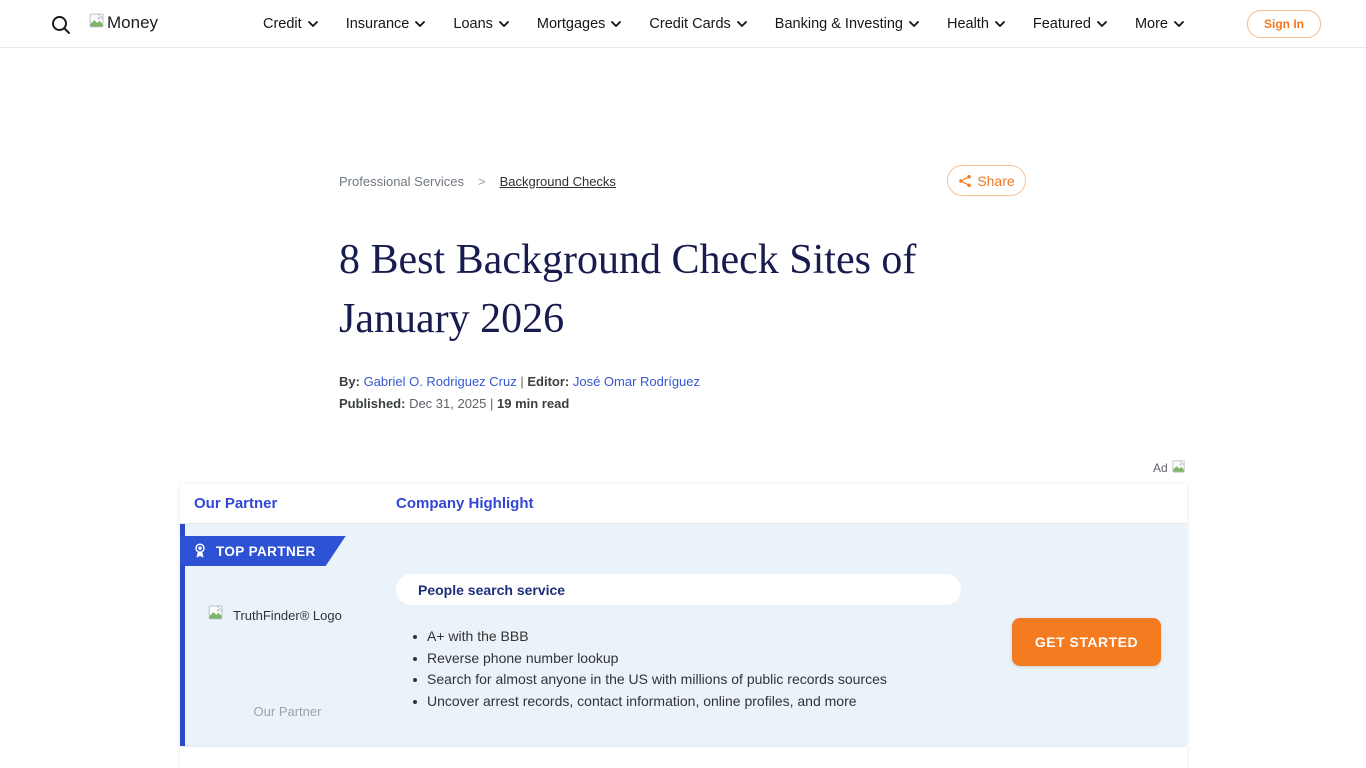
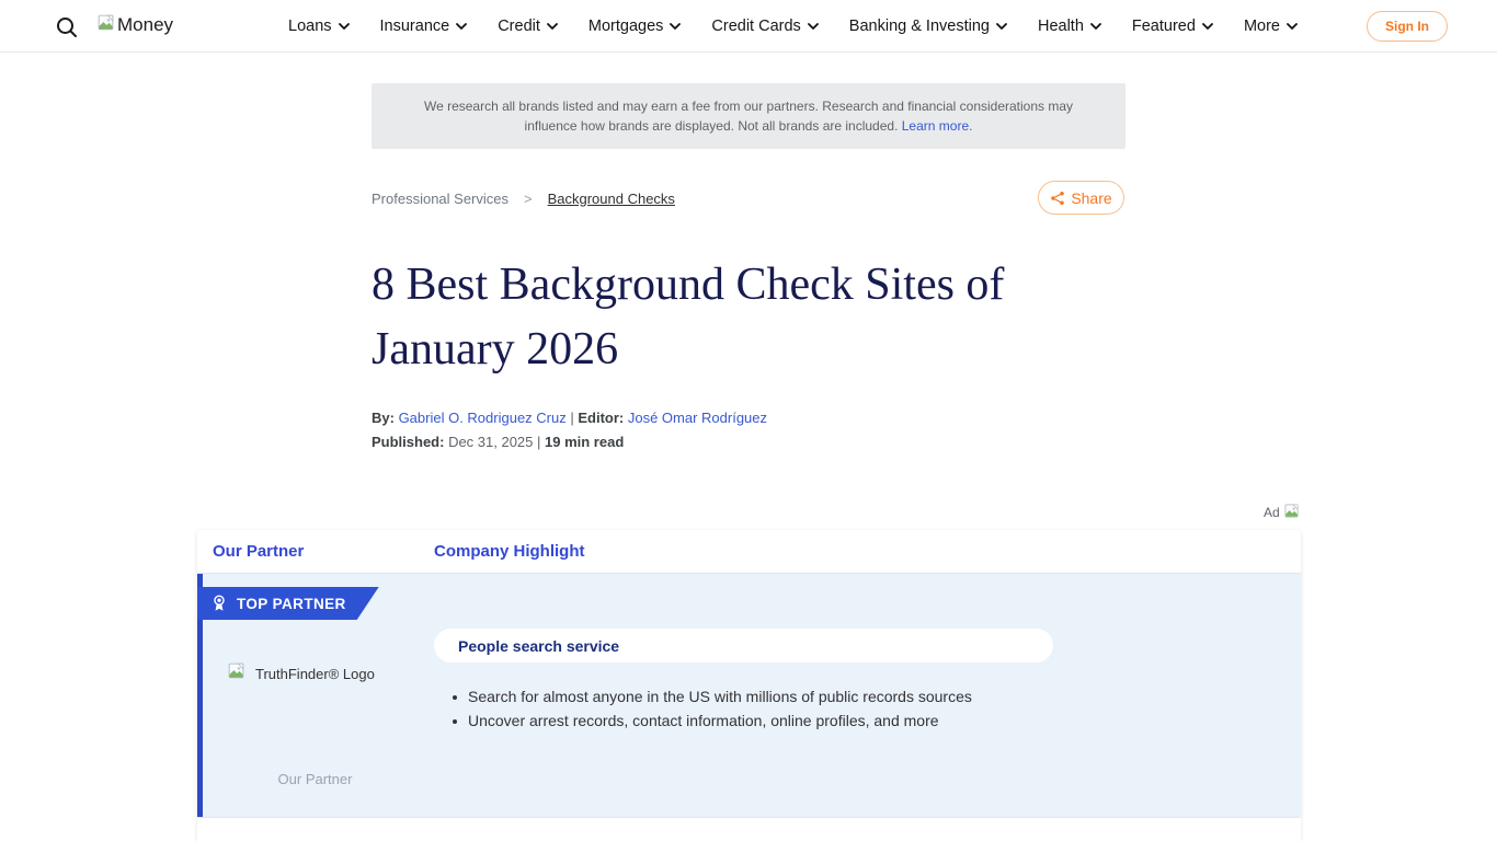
  Money
- Credit
+ Loans
  Insurance
- Loans
+ Credit
  Mortgages
  Credit Cards
  Banking & Investing
  Health
  Featured
  More
  Sign In
+ We research all brands listed and may earn a fee from our partners. Research and financial considerations may influence how brands are displayed. Not all brands are included. Learn more.
  Professional Services
  >
  Background Checks
  Share
  8 Best Background Check Sites of January 2026
  By: Gabriel O. Rodriguez Cruz | Editor: José Omar Rodríguez
  Published: Dec 31, 2025 | 19 min read
  Ad
  Our Partner
  Company Highlight
  TOP PARTNER
  TruthFinder® Logo
  Our Partner
  People search service
- A+ with the BBB
- Reverse phone number lookup
  Search for almost anyone in the US with millions of public records sources
  Uncover arrest records, contact information, online profiles, and more
- GET STARTED
